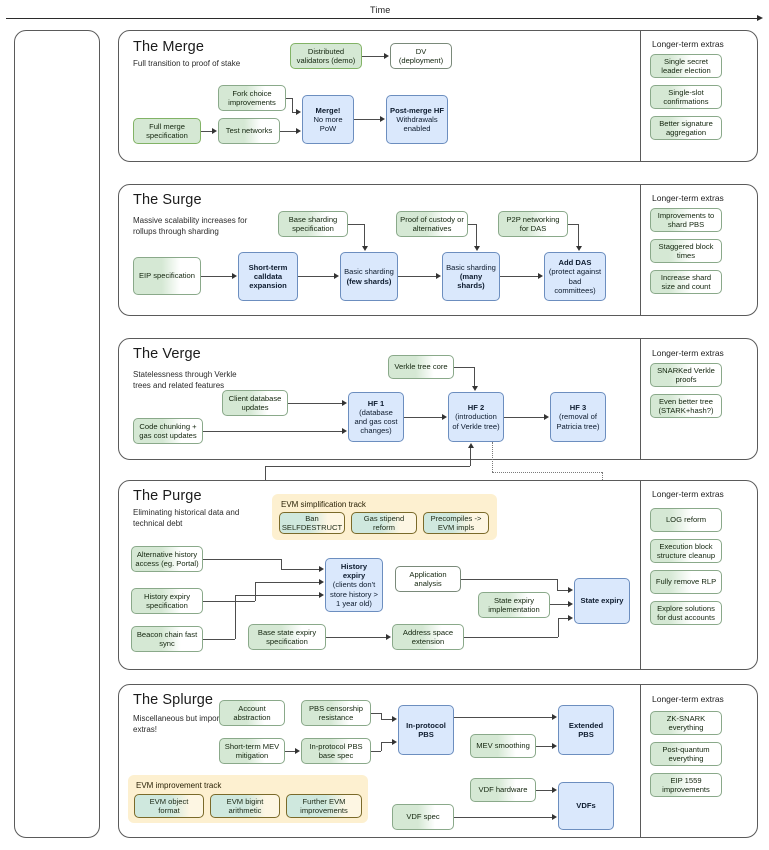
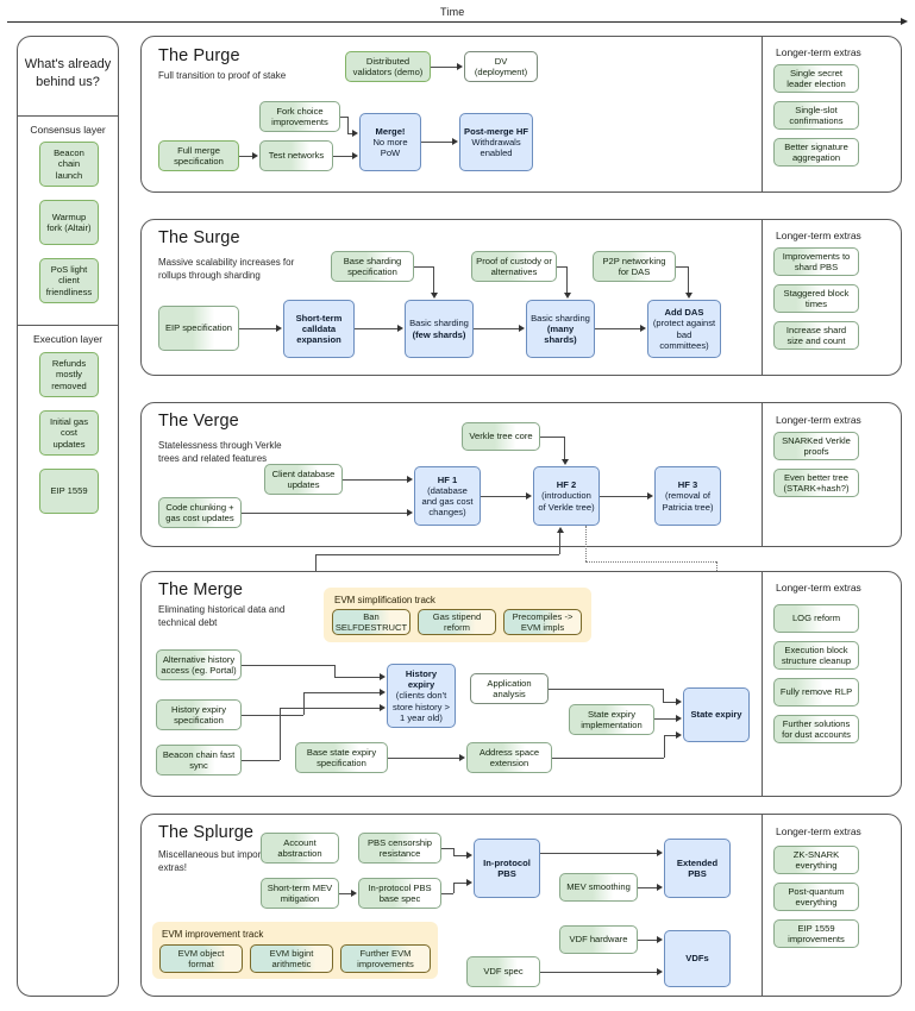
  Time
+ What's already behind us?
+ Consensus layer
+ Beacon chain launch
+ Warmup fork (Altair)
+ PoS light client friendliness
+ Execution layer
+ Refunds mostly removed
+ Initial gas cost updates
+ EIP 1559
- The Merge
+ The Purge
  Full transition to proof of stake
  Longer-term extras
  Distributed validators (demo)
  DV (deployment)
  Fork choice improvements
  Full merge specification
  Test networks
  Merge!
  No more PoW
  Post-merge HF
  Withdrawals enabled
  Single secret leader election
  Single-slot confirmations
  Better signature aggregation
  The Surge
  Massive scalability increases for rollups through sharding
  Longer-term extras
  Base sharding specification
  Proof of custody or alternatives
  P2P networking for DAS
  EIP specification
  Short-term calldata expansion
  Basic sharding
  (few shards)
  Basic sharding
  (many shards)
  Add DAS
  (protect against bad committees)
  Improvements to shard PBS
  Staggered block times
  Increase shard size and count
  The Verge
  Statelessness through Verkle trees and related features
  Longer-term extras
  Verkle tree core
  Client database updates
  Code chunking + gas cost updates
  HF 1
  (database and gas cost changes)
  HF 2
  (introduction of Verkle tree)
  HF 3
  (removal of Patricia tree)
  SNARKed Verkle proofs
  Even better tree (STARK+hash?)
- The Purge
+ The Merge
  Eliminating historical data and technical debt
  Longer-term extras
  EVM simplification track
  Ban SELFDESTRUCT
  Gas stipend reform
  Precompiles -> EVM impls
  Alternative history access (eg. Portal)
  History expiry specification
  Beacon chain fast sync
  History expiry
  (clients don't store history > 1 year old)
  Application analysis
  Base state expiry specification
  Address space extension
  State expiry implementation
  State expiry
  LOG reform
  Execution block structure cleanup
  Fully remove RLP
- Explore solutions for dust accounts
+ Further solutions for dust accounts
  The Splurge
  Miscellaneous but impor extras!
  Longer-term extras
  Account abstraction
  PBS censorship resistance
  Short-term MEV mitigation
  In-protocol PBS base spec
  In-protocol PBS
  MEV smoothing
  Extended PBS
  VDF hardware
  VDF spec
  VDFs
  EVM improvement track
  EVM object format
  EVM bigint arithmetic
  Further EVM improvements
  ZK-SNARK everything
  Post-quantum everything
  EIP 1559 improvements
